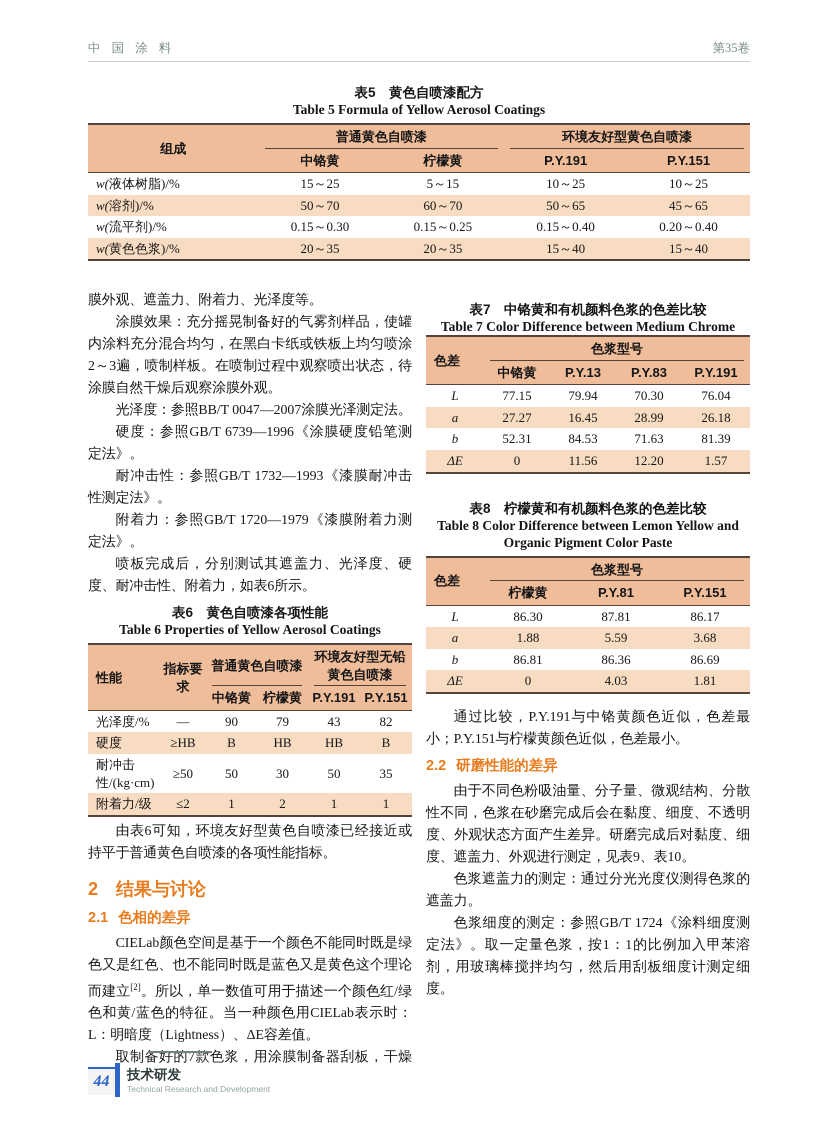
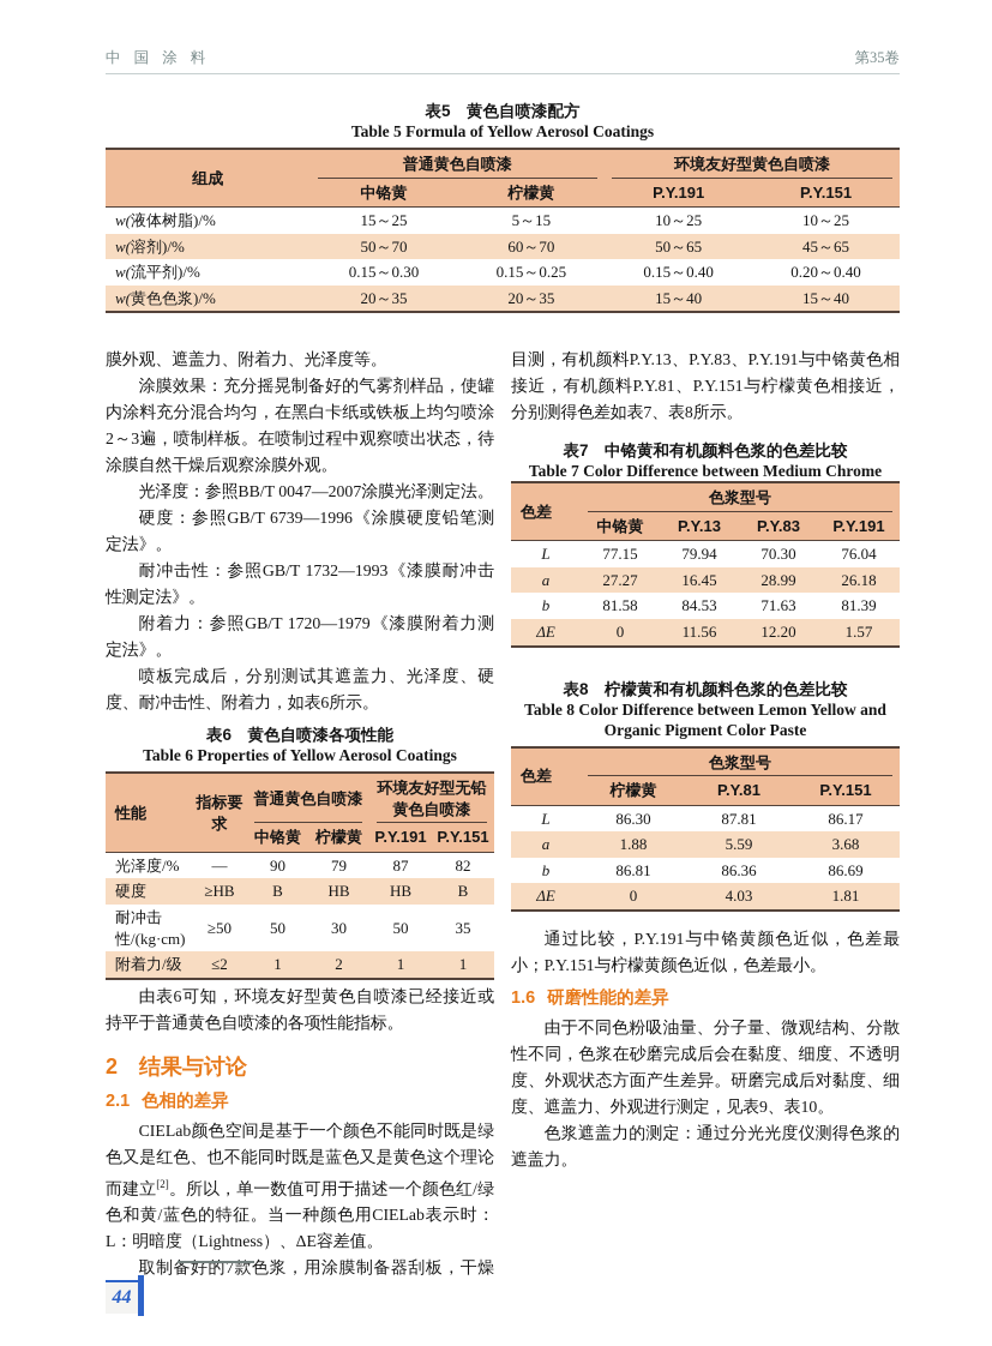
  中 国 涂 料
  第35卷
  表5 黄色自喷漆配方
  Table 5 Formula of Yellow Aerosol Coatings
  组成	普通黄色自喷漆	环境友好型黄色自喷漆
  中铬黄	柠檬黄	P.Y.191	P.Y.151
  w(液体树脂)/%	15～25	5～15	10～25	10～25
  w(溶剂)/%	50～70	60～70	50～65	45～65
  w(流平剂)/%	0.15～0.30	0.15～0.25	0.15～0.40	0.20～0.40
  w(黄色色浆)/%	20～35	20～35	15～40	15～40
  膜外观、遮盖力、附着力、光泽度等。
  涂膜效果：充分摇晃制备好的气雾剂样品，使罐内涂料充分混合均匀，在黑白卡纸或铁板上均匀喷涂2～3遍，喷制样板。在喷制过程中观察喷出状态，待涂膜自然干燥后观察涂膜外观。
  光泽度：参照BB/T 0047—2007涂膜光泽测定法。
  硬度：参照GB/T 6739—1996《涂膜硬度铅笔测定法》。
  耐冲击性：参照GB/T 1732—1993《漆膜耐冲击性测定法》。
  附着力：参照GB/T 1720—1979《漆膜附着力测定法》。
  喷板完成后，分别测试其遮盖力、光泽度、硬度、耐冲击性、附着力，如表6所示。
  表6 黄色自喷漆各项性能
  Table 6 Properties of Yellow Aerosol Coatings
  性能	指标要求	普通黄色自喷漆	环境友好型无铅黄色自喷漆
  中铬黄	柠檬黄	P.Y.191	P.Y.151
- 光泽度/%	—	90	79	43	82
+ 光泽度/%	—	90	79	87	82
  硬度	≥HB	B	HB	HB	B
  耐冲击性/(kg·cm)	≥50	50	30	50	35
  附着力/级	≤2	1	2	1	1
  由表6可知，环境友好型黄色自喷漆已经接近或持平于普通黄色自喷漆的各项性能指标。
  2 结果与讨论
  2.1 色相的差异
  CIELab颜色空间是基于一个颜色不能同时既是绿色又是红色、也不能同时既是蓝色又是黄色这个理论而建立[2]。所以，单一数值可用于描述一个颜色红/绿色和黄/蓝色的特征。当一种颜色用CIELab表示时：L：明暗度（Lightness）、ΔE容差值。
  取制备好的7款色浆，用涂膜制备器刮板，干燥
+ 目测，有机颜料P.Y.13、P.Y.83、P.Y.191与中铬黄色相接近，有机颜料P.Y.81、P.Y.151与柠檬黄色相接近，分别测得色差如表7、表8所示。
  表7 中铬黄和有机颜料色浆的色差比较
  Table 7 Color Difference between Medium Chrome
  色差	色浆型号
  中铬黄	P.Y.13	P.Y.83	P.Y.191
  L	77.15	79.94	70.30	76.04
  a	27.27	16.45	28.99	26.18
- b	52.31	84.53	71.63	81.39
+ b	81.58	84.53	71.63	81.39
  ΔE	0	11.56	12.20	1.57
  表8 柠檬黄和有机颜料色浆的色差比较
  Table 8 Color Difference between Lemon Yellow and
  Organic Pigment Color Paste
  色差	色浆型号
  柠檬黄	P.Y.81	P.Y.151
  L	86.30	87.81	86.17
  a	1.88	5.59	3.68
  b	86.81	86.36	86.69
  ΔE	0	4.03	1.81
  通过比较，P.Y.191与中铬黄颜色近似，色差最小；P.Y.151与柠檬黄颜色近似，色差最小。
- 2.2 研磨性能的差异
+ 1.6 研磨性能的差异
  由于不同色粉吸油量、分子量、微观结构、分散性不同，色浆在砂磨完成后会在黏度、细度、不透明度、外观状态方面产生差异。研磨完成后对黏度、细度、遮盖力、外观进行测定，见表9、表10。
  色浆遮盖力的测定：通过分光光度仪测得色浆的遮盖力。
- 色浆细度的测定：参照GB/T 1724《涂料细度测定法》。取一定量色浆，按1：1的比例加入甲苯溶剂，用玻璃棒搅拌均匀，然后用刮板细度计测定细度。
  44
- 技术研发
- Technical Research and Development
